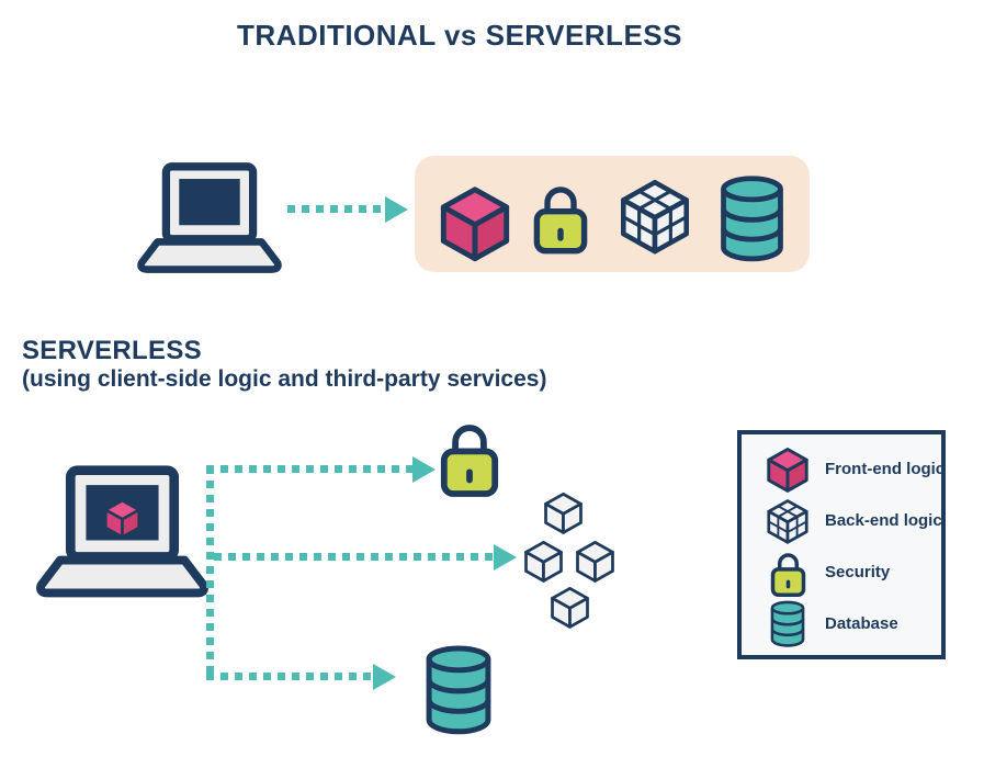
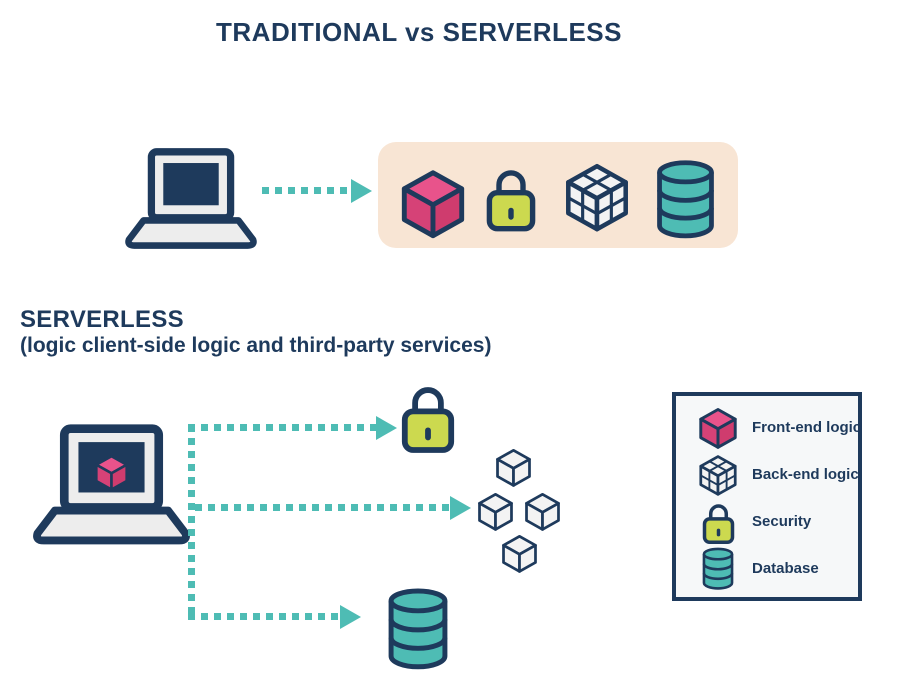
  TRADITIONAL vs SERVERLESS
  SERVERLESS
- (using client-side logic and third-party services)
+ (logic client-side logic and third-party services)
  Front-end logic
  Back-end logic
  Security
  Database
